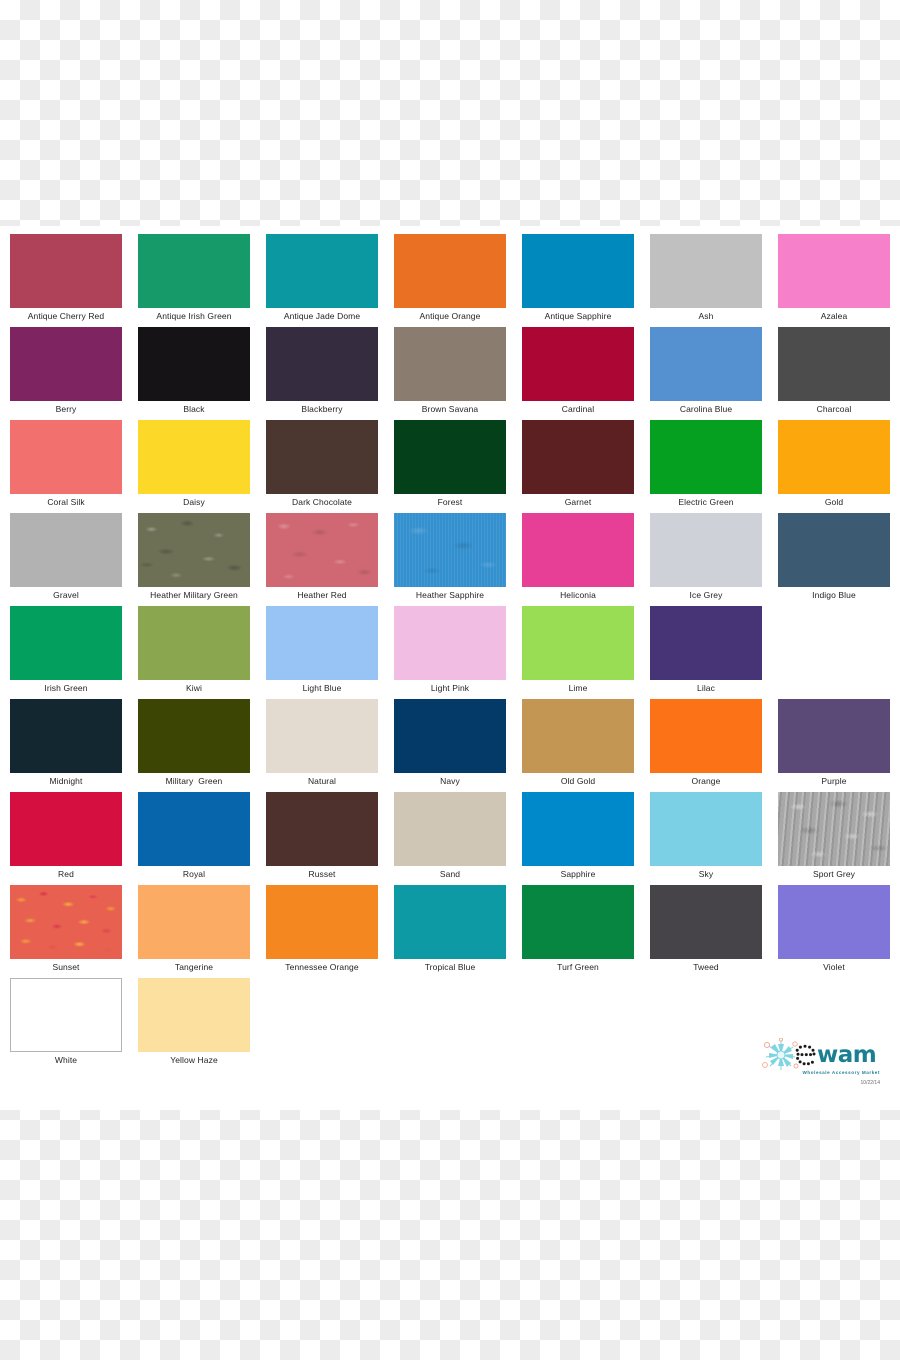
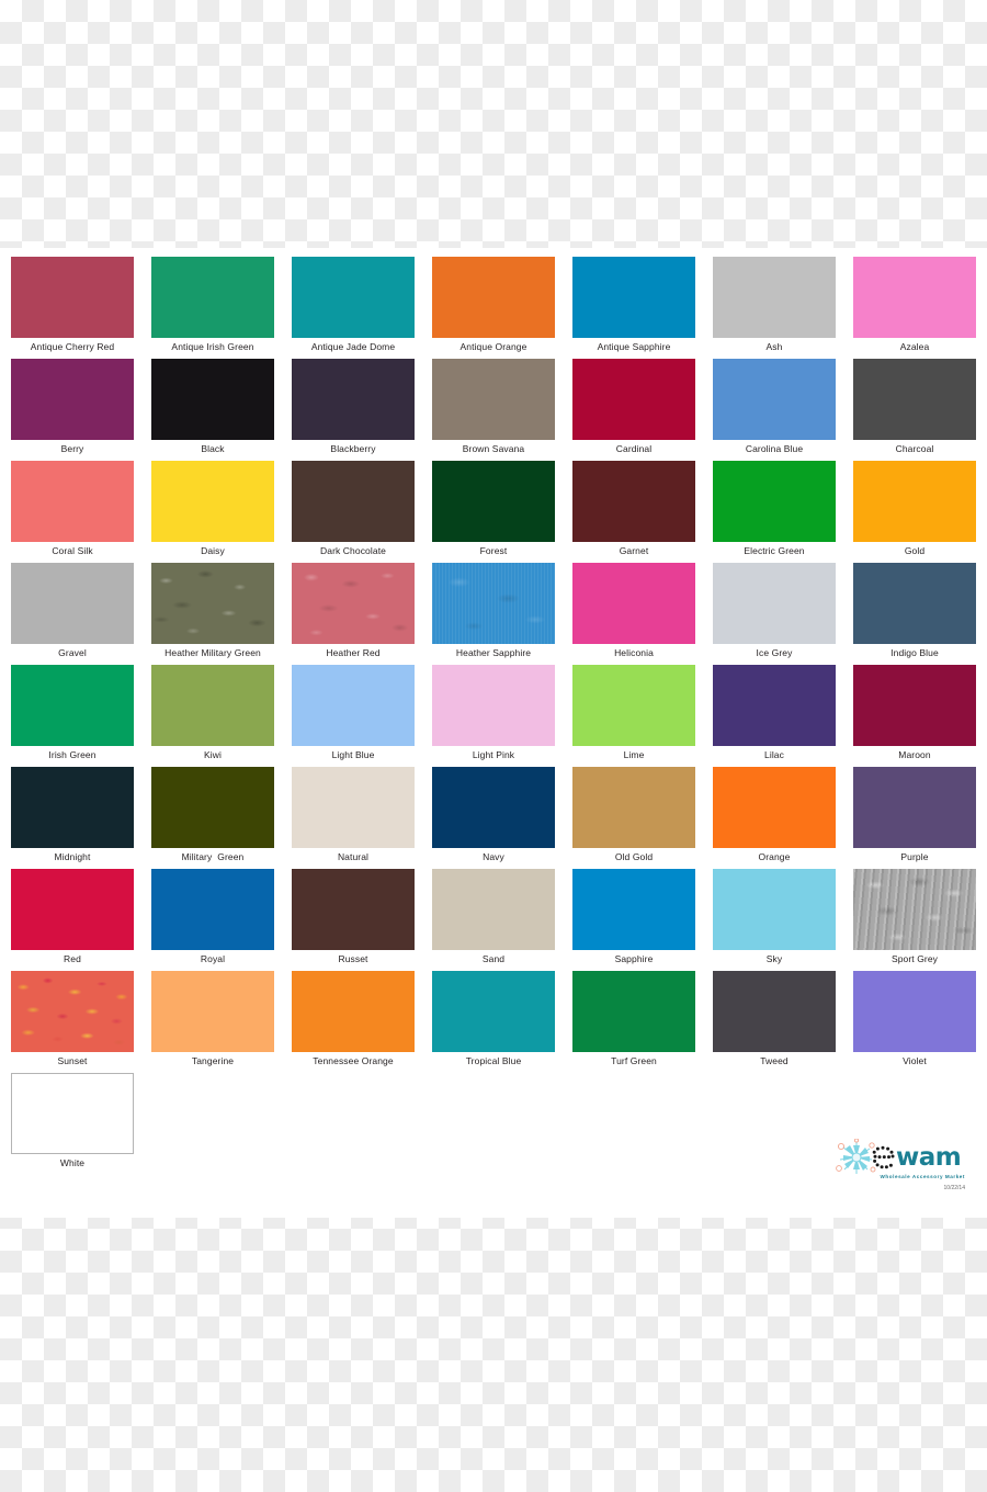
  Antique Cherry Red
  Antique Irish Green
  Antique Jade Dome
  Antique Orange
  Antique Sapphire
  Ash
  Azalea
  Berry
  Black
  Blackberry
  Brown Savana
  Cardinal
  Carolina Blue
  Charcoal
  Coral Silk
  Daisy
  Dark Chocolate
  Forest
  Garnet
  Electric Green
  Gold
  Gravel
  Heather Military Green
  Heather Red
  Heather Sapphire
  Heliconia
  Ice Grey
  Indigo Blue
  Irish Green
  Kiwi
  Light Blue
  Light Pink
  Lime
  Lilac
+ Maroon
  Midnight
  Military Green
  Natural
  Navy
  Old Gold
  Orange
  Purple
  Red
  Royal
  Russet
  Sand
  Sapphire
  Sky
  Sport Grey
  Sunset
  Tangerine
  Tennessee Orange
  Tropical Blue
  Turf Green
  Tweed
  Violet
  White
- Yellow Haze
  wam
